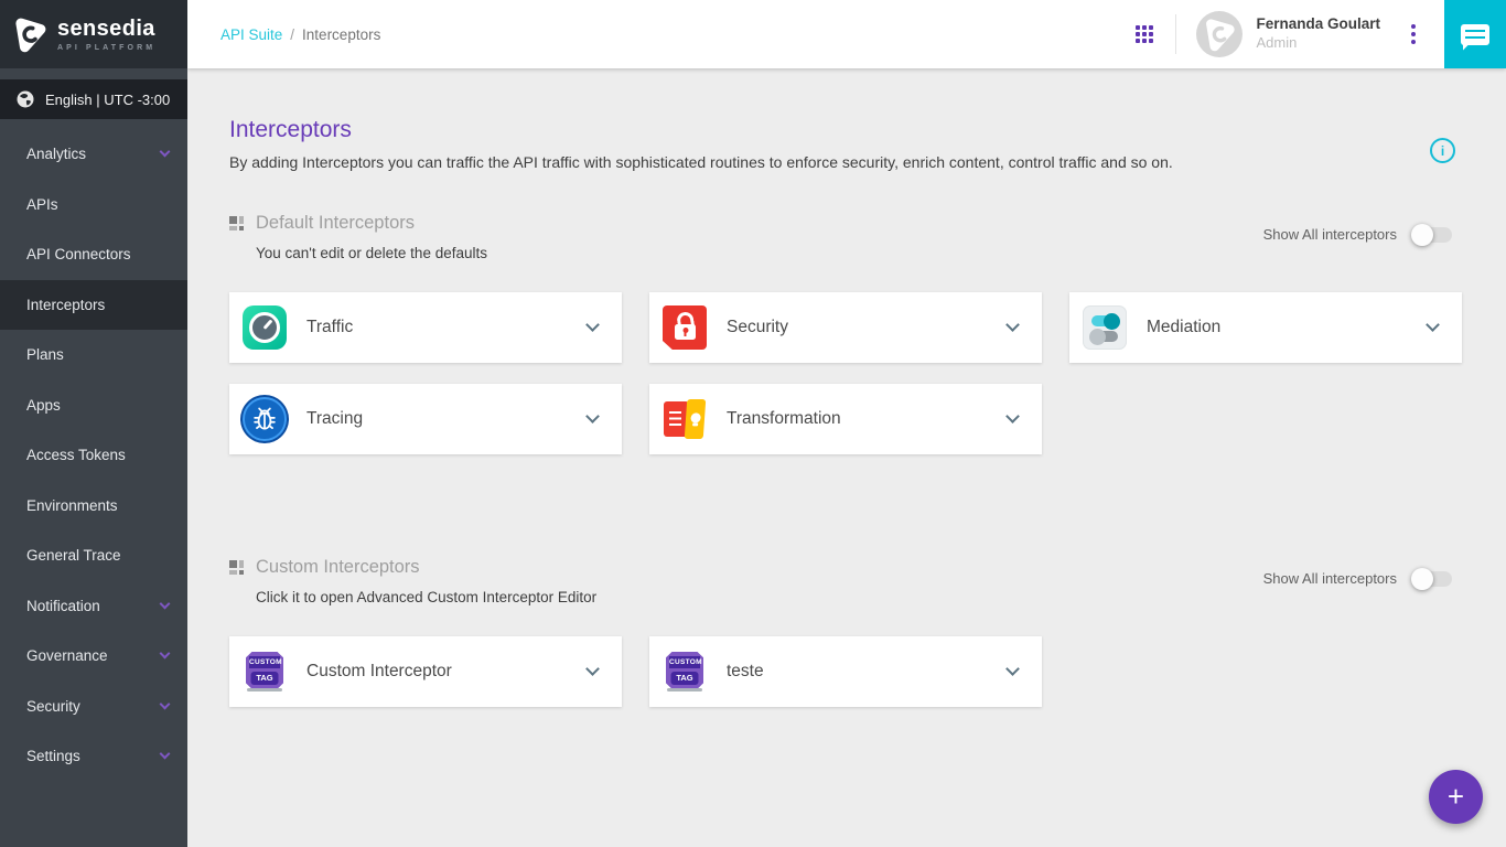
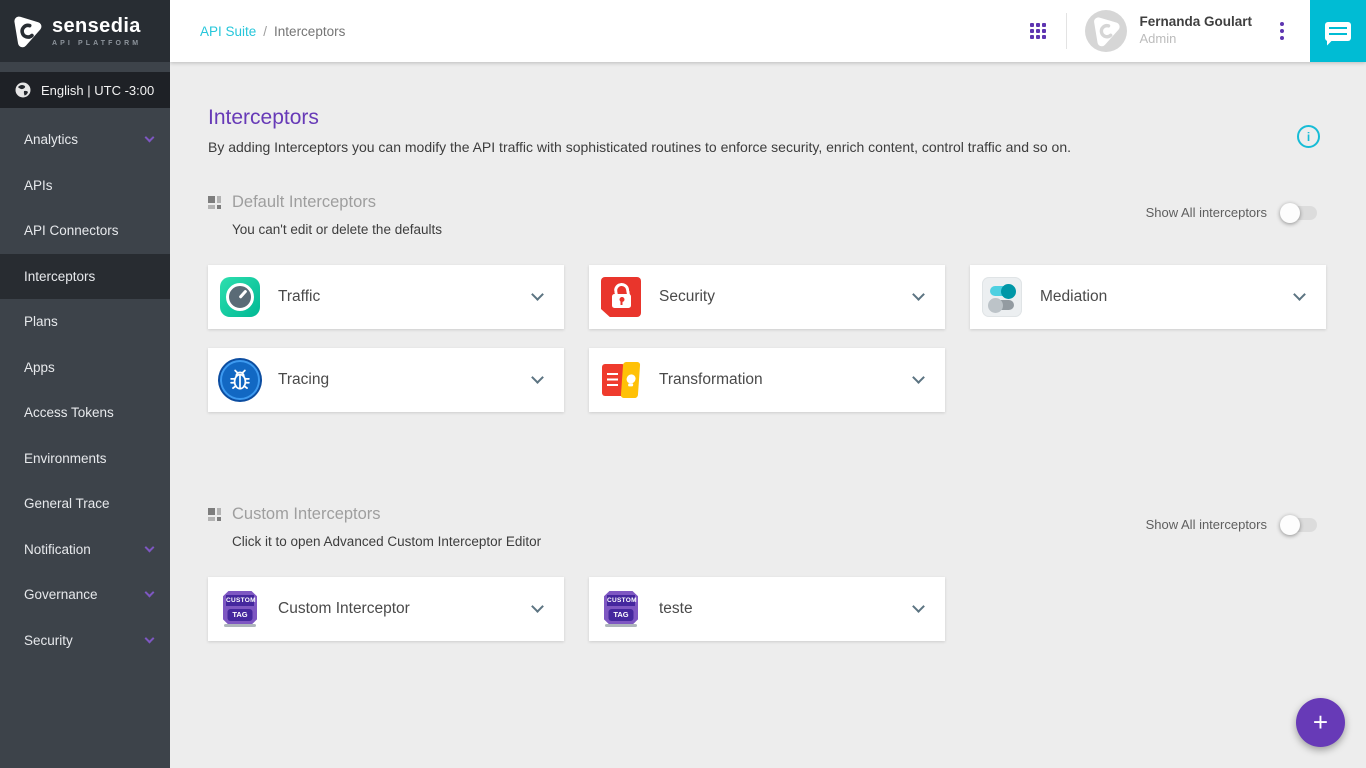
  sensedia
  English | UTC -3:00
  Analytics
  APIs
  API Connectors
  Interceptors
  Plans
  Apps
  Access Tokens
  Environments
  General Trace
  Notification
  Governance
  Security
- Settings
  API Suite
  /
  Interceptors
  Fernanda Goulart
  Admin
  Interceptors
- By adding Interceptors you can traffic the API traffic with sophisticated routines to enforce security, enrich content, control traffic and so on.
+ By adding Interceptors you can modify the API traffic with sophisticated routines to enforce security, enrich content, control traffic and so on.
  i
  Default Interceptors
  You can't edit or delete the defaults
  Show All interceptors
  Traffic
  Security
  Mediation
  Tracing
  Transformation
  Custom Interceptors
  Click it to open Advanced Custom Interceptor Editor
  Show All interceptors
  TAG
  Custom Interceptor
  TAG
  teste
  +
